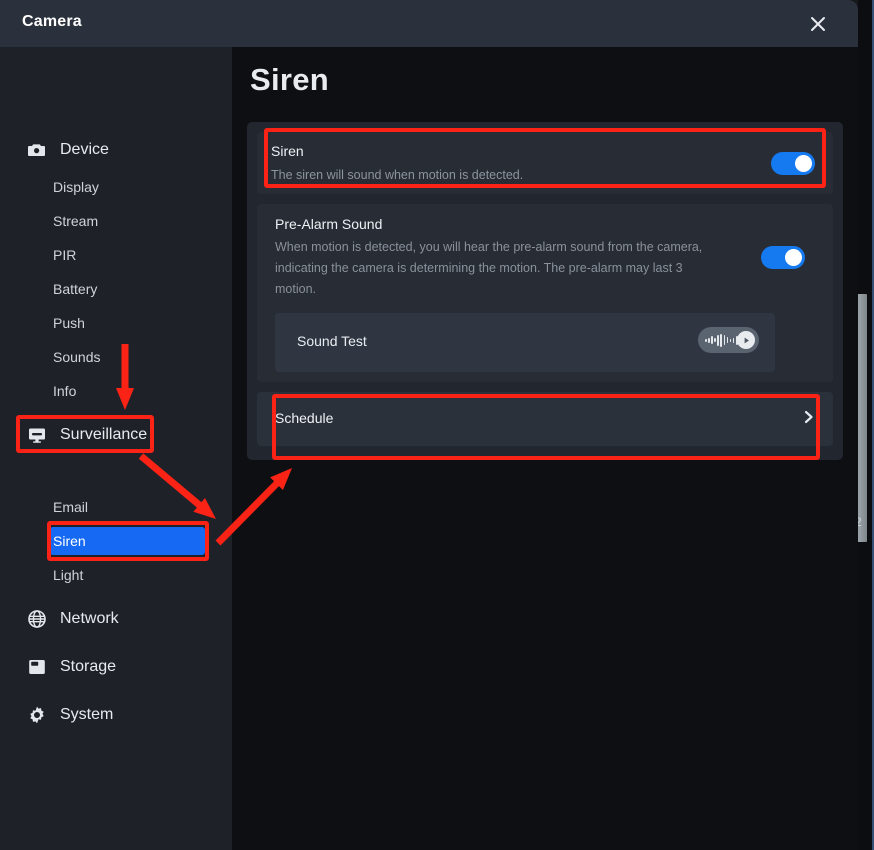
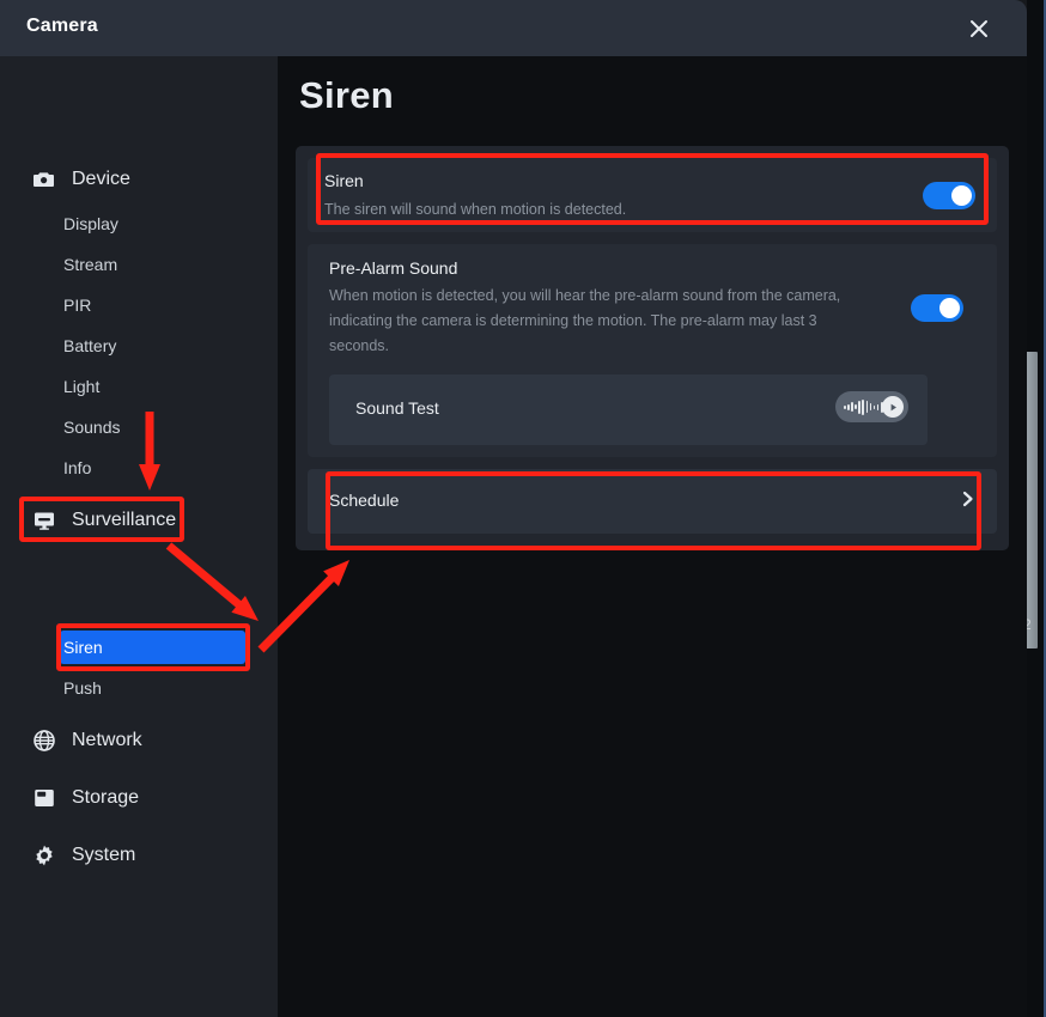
  2
  Camera
  Device
  Display
  Stream
  PIR
  Battery
- Push
+ Light
  Sounds
  Info
  Surveillance
- Email
  Siren
- Light
+ Push
  Network
  Storage
  System
  Siren
  Siren
  The siren will sound when motion is detected.
  Pre-Alarm Sound
- When motion is detected, you will hear the pre-alarm sound from the camera, indicating the camera is determining the motion. The pre-alarm may last 3 motion.
+ When motion is detected, you will hear the pre-alarm sound from the camera, indicating the camera is determining the motion. The pre-alarm may last 3 seconds.
  Sound Test
  Schedule
